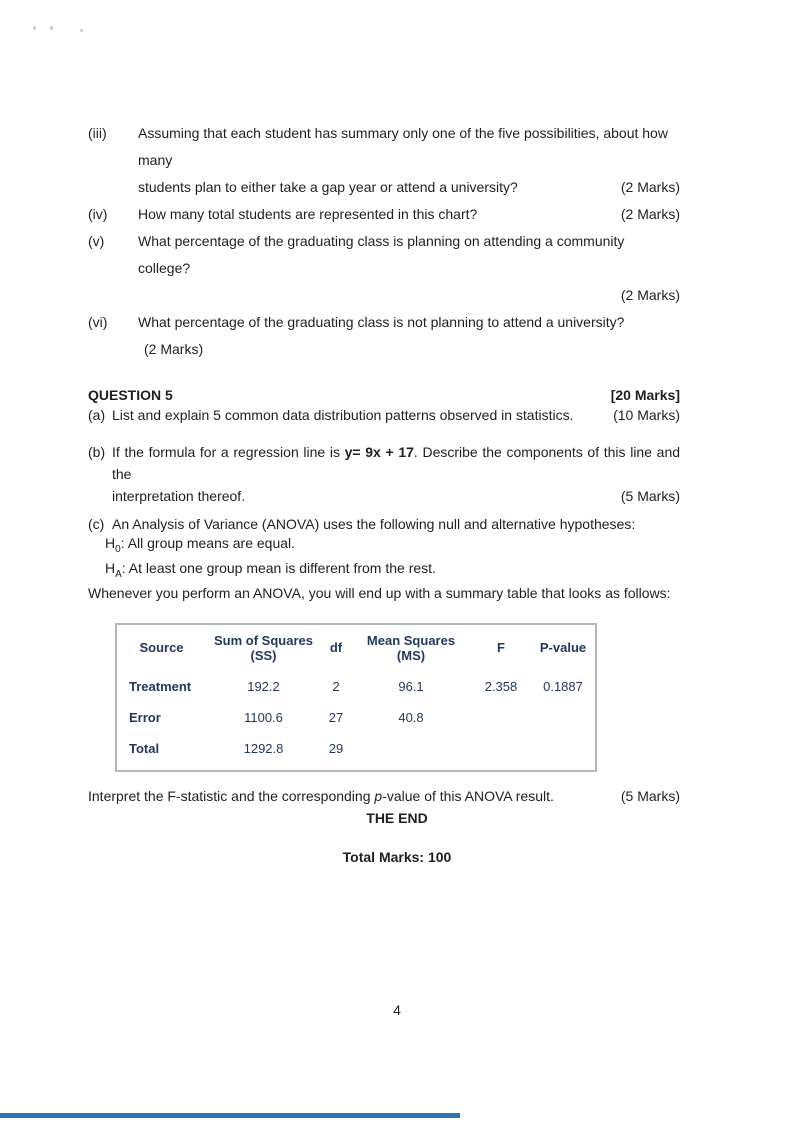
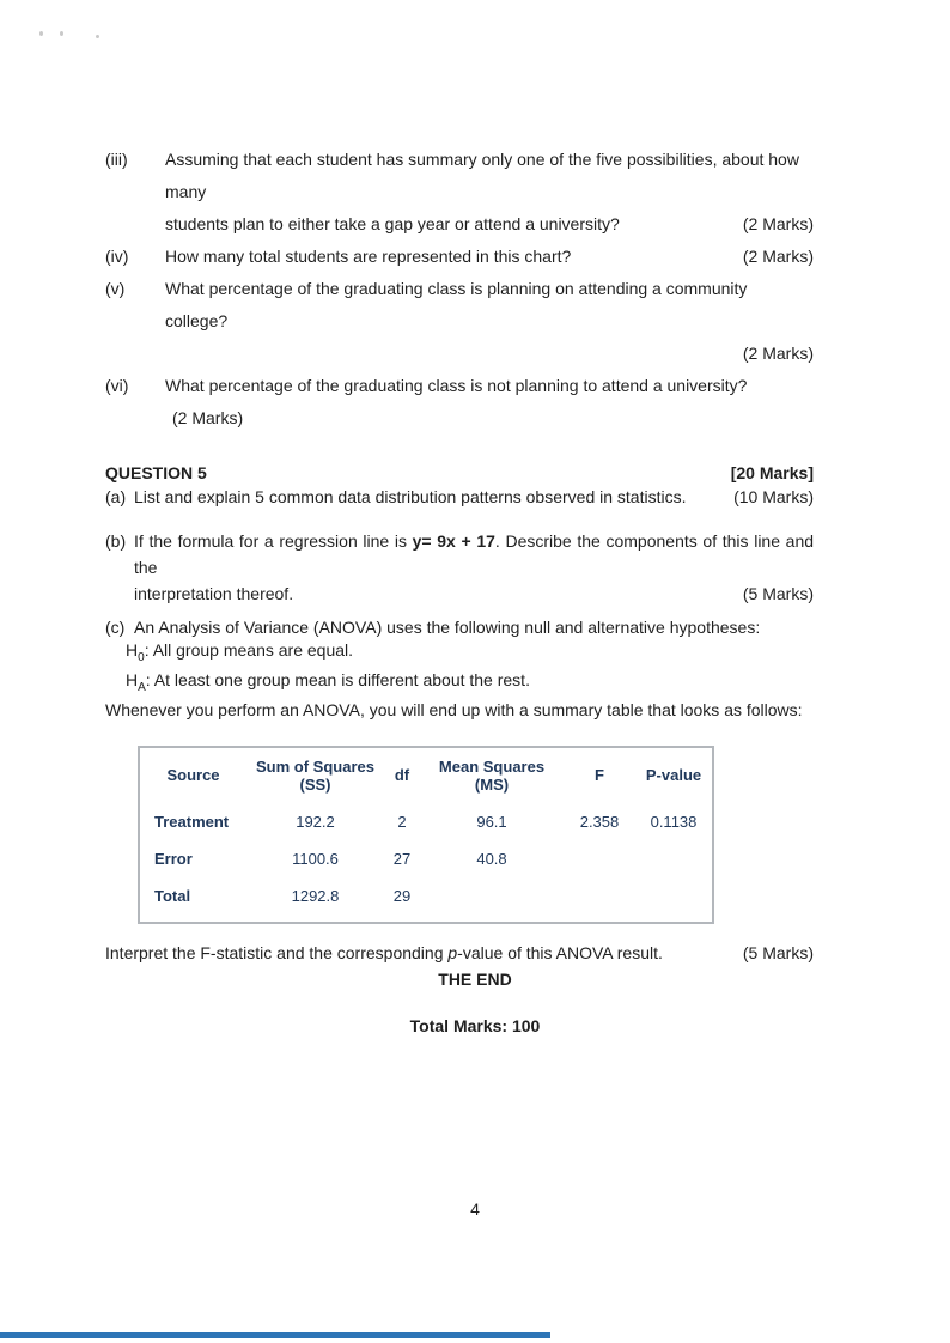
  (iii)
  Assuming that each student has summary only one of the five possibilities, about how many
  students plan to either take a gap year or attend a university?
  (2 Marks)
  (iv)
  How many total students are represented in this chart?
  (2 Marks)
  (v)
  What percentage of the graduating class is planning on attending a community college?
  (2 Marks)
  (vi)
  What percentage of the graduating class is not planning to attend a university?(2 Marks)
  QUESTION 5
  [20 Marks]
  (a)
  List and explain 5 common data distribution patterns observed in statistics.
  (10 Marks)
  (b)
  If the formula for a regression line is y= 9x + 17. Describe the components of this line and the
  interpretation thereof.
  (5 Marks)
  (c)
  An Analysis of Variance (ANOVA) uses the following null and alternative hypotheses:
  H0: All group means are equal.
- HA: At least one group mean is different from the rest.
+ HA: At least one group mean is different about the rest.
  Whenever you perform an ANOVA, you will end up with a summary table that looks as follows:
  Source	Sum of Squares (SS)	df	Mean Squares (MS)	F	P-value
- Treatment	192.2	2	96.1	2.358	0.1887
+ Treatment	192.2	2	96.1	2.358	0.1138
  Error	1100.6	27	40.8
  Total	1292.8	29
  Interpret the F-statistic and the corresponding p-value of this ANOVA result.
  (5 Marks)
  THE END
  Total Marks: 100
  4
